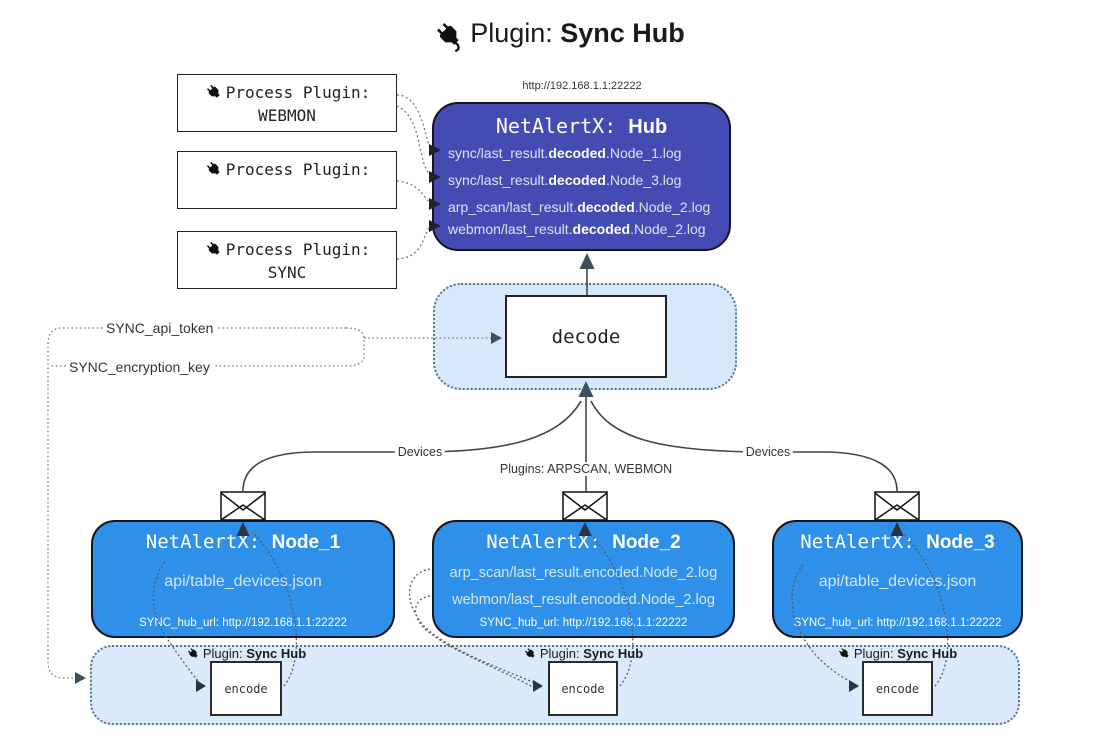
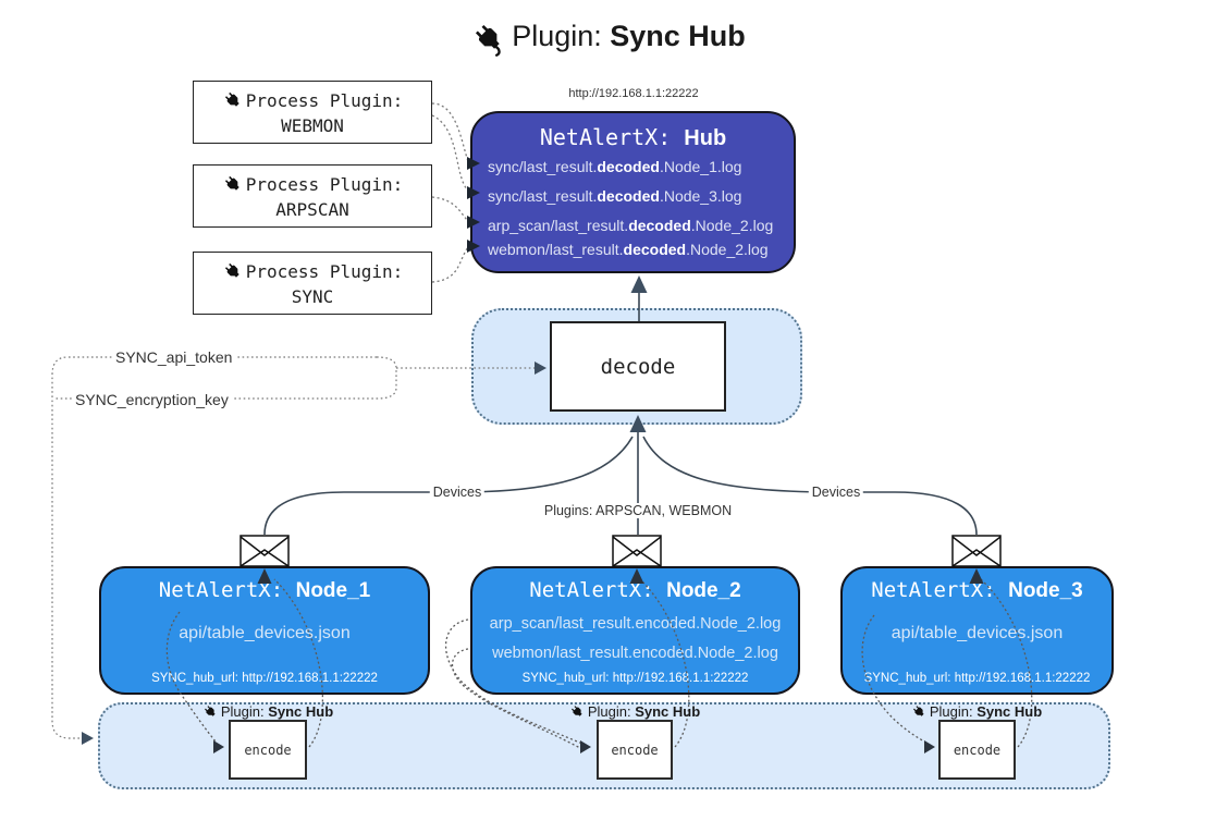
  Plugin: Sync Hub
  http://192.168.1.1:22222
  NetAlertX: Hub
  sync/last_result.decoded.Node_1.log
  sync/last_result.decoded.Node_3.log
  arp_scan/last_result.decoded.Node_2.log
  webmon/last_result.decoded.Node_2.log
  Process Plugin:
  WEBMON
  Process Plugin:
+ ARPSCAN
  Process Plugin:
  SYNC
  decode
  SYNC_api_token
  SYNC_encryption_key
  Devices
  Devices
  Plugins: ARPSCAN, WEBMON
  NetAlertX: Node_1
  api/table_devices.json
  SYNC_hub_url: http://192.168.1.1:22222
  NetAlertX: Node_2
  arp_scan/last_result.encoded.Node_2.log
  webmon/last_result.encoded.Node_2.log
  SYNC_hub_url: http://192.168.1.1:22222
  NetAlertX: Node_3
  api/table_devices.json
  SYNC_hub_url: http://192.168.1.1:22222
  Plugin: Sync Hub
  Plugin: Sync Hub
  Plugin: Sync Hub
  encode
  encode
  encode
